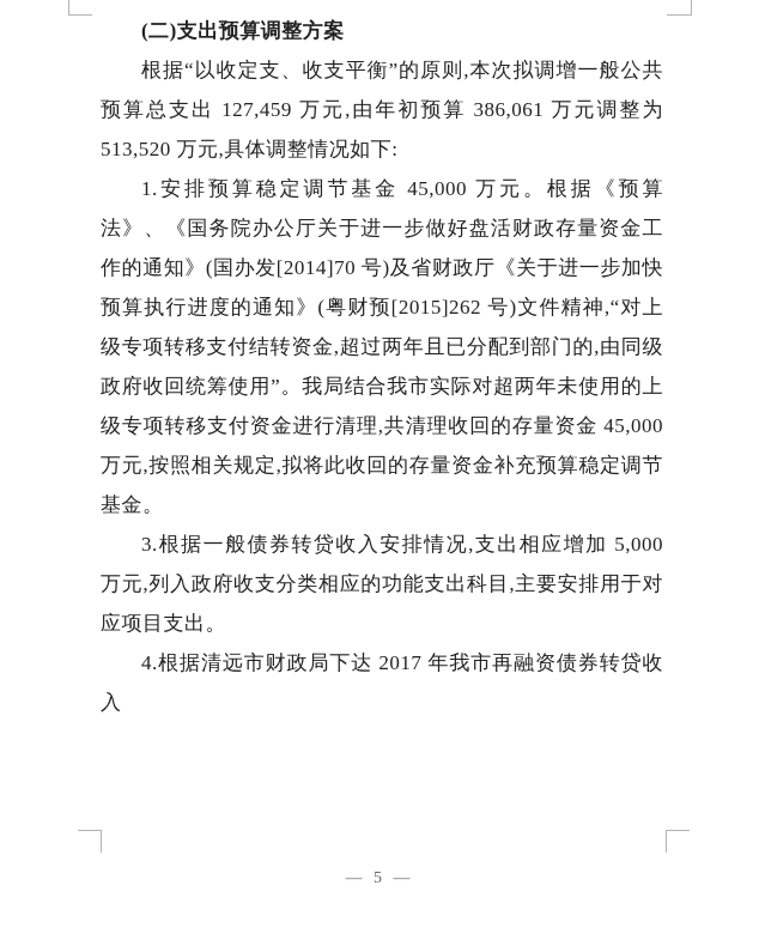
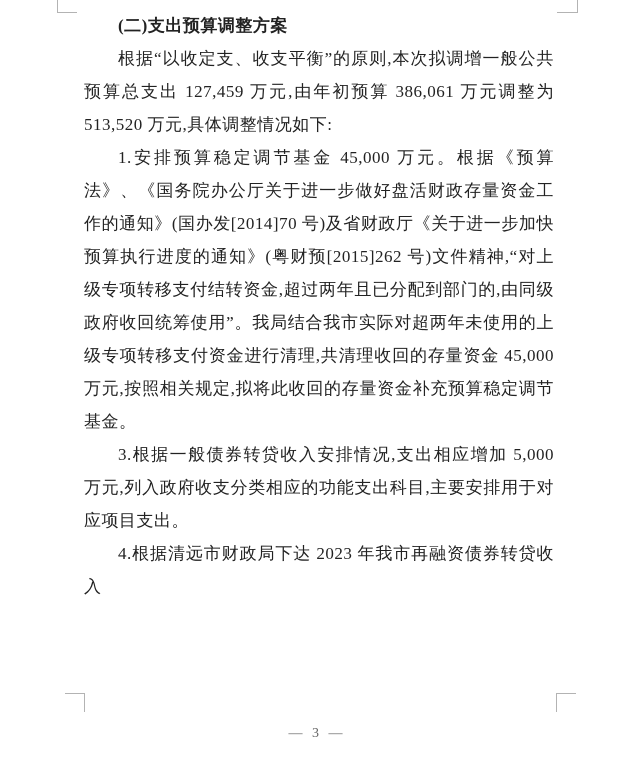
  (二)支出预算调整方案
  根据“以收定支、收支平衡”的原则,本次拟调增一般公共预算总支出 127,459 万元,由年初预算 386,061 万元调整为 513,520 万元,具体调整情况如下:
  1.安排预算稳定调节基金 45,000 万元。根据《预算法》、《国务院办公厅关于进一步做好盘活财政存量资金工作的通知》(国办发[2014]70 号)及省财政厅《关于进一步加快预算执行进度的通知》(粤财预[2015]262 号)文件精神,“对上级专项转移支付结转资金,超过两年且已分配到部门的,由同级政府收回统筹使用”。我局结合我市实际对超两年未使用的上级专项转移支付资金进行清理,共清理收回的存量资金 45,000 万元,按照相关规定,拟将此收回的存量资金补充预算稳定调节基金。
  3.根据一般债券转贷收入安排情况,支出相应增加 5,000 万元,列入政府收支分类相应的功能支出科目,主要安排用于对应项目支出。
- 4.根据清远市财政局下达 2017 年我市再融资债券转贷收入
+ 4.根据清远市财政局下达 2023 年我市再融资债券转贷收入
- — 5 —
+ — 3 —
